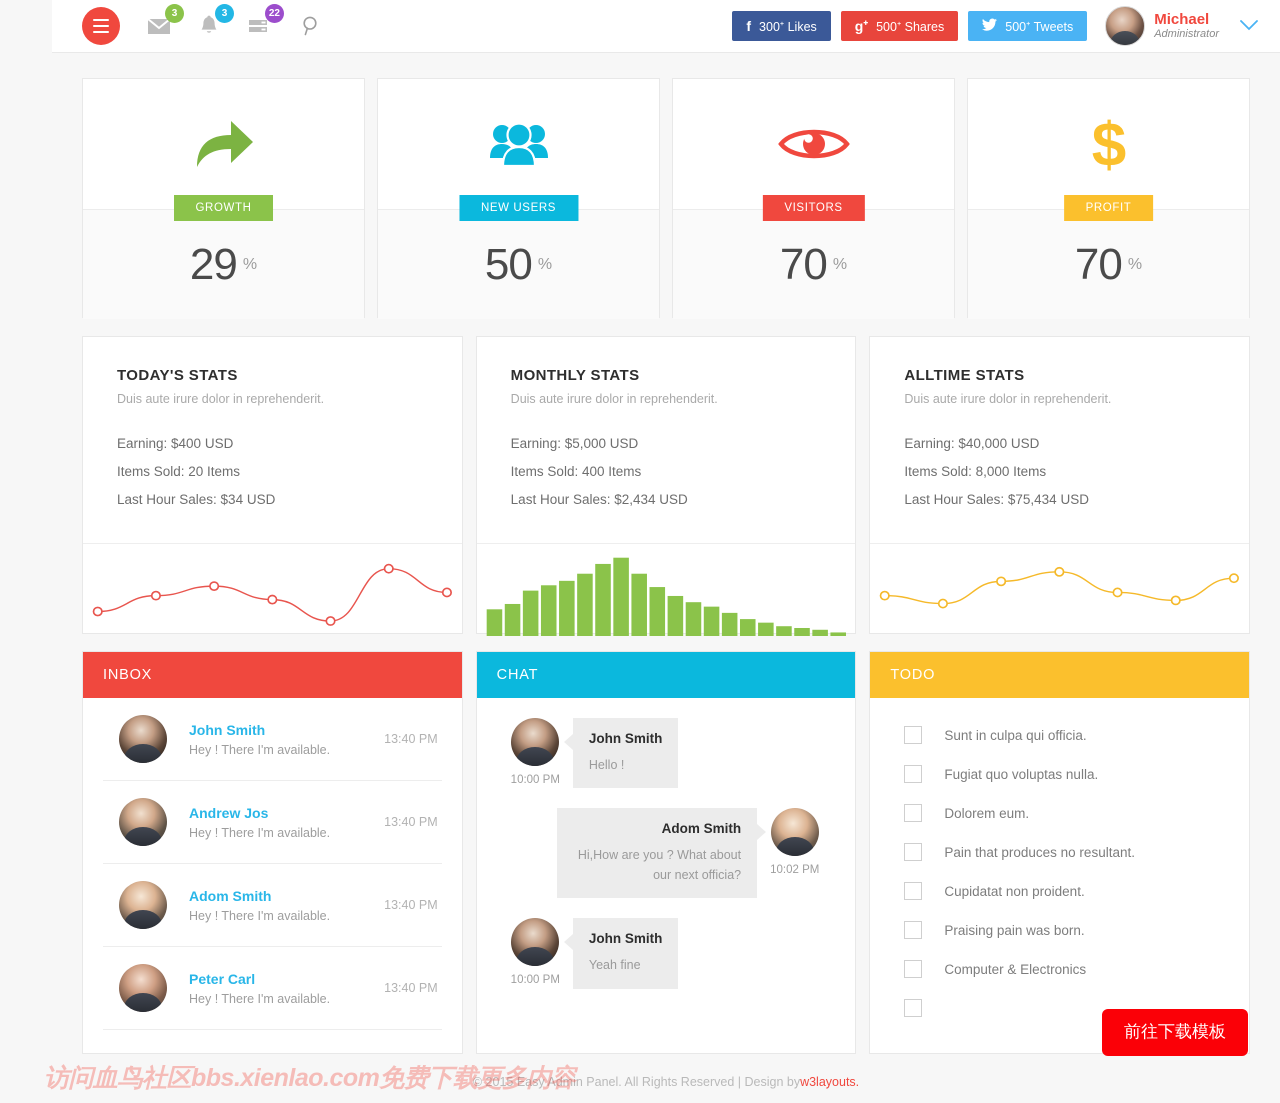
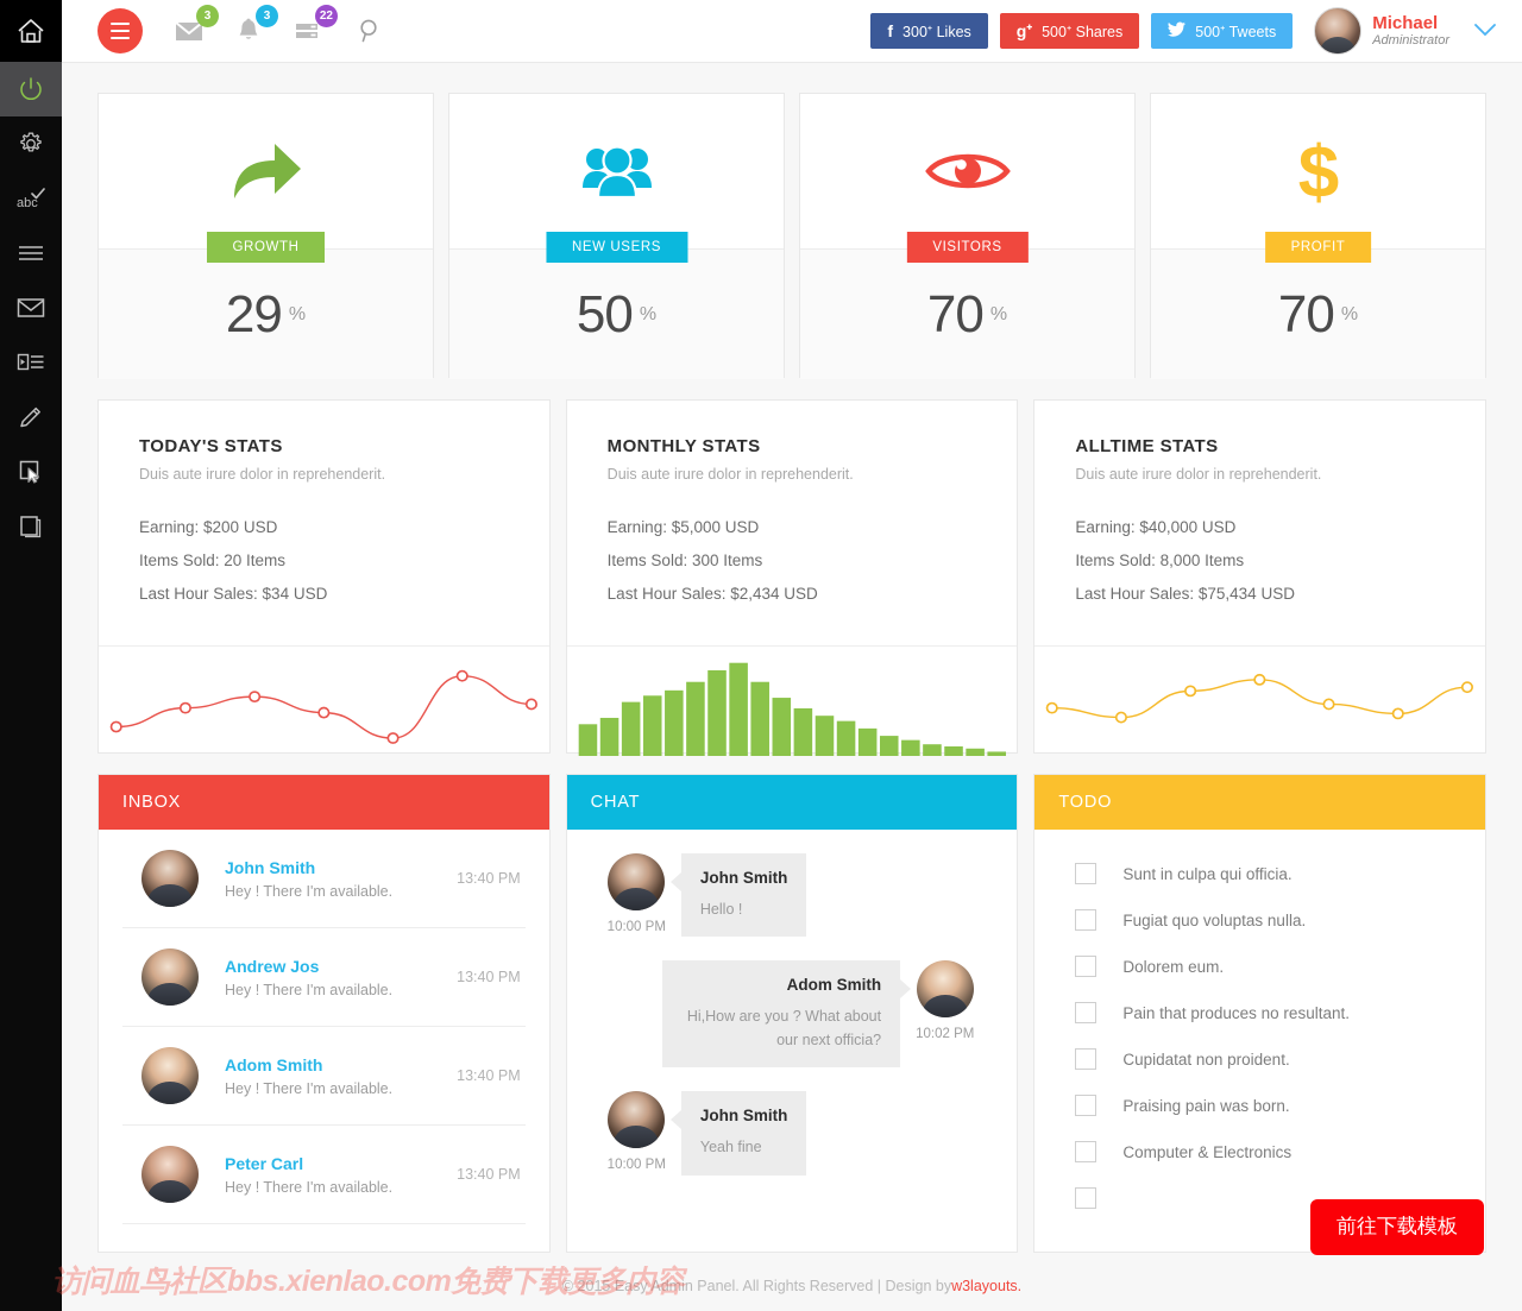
+ abc
  3
  3
  22
  f
  300⁺ Likes
  g⁺
  500⁺ Shares
  500⁺ Tweets
  Michael
  Administrator
  29
  %
  GROWTH
  50
  %
  NEW USERS
  70
  %
  VISITORS
  $
  70
  %
  PROFIT
  TODAY'S STATS
  Duis aute irure dolor in reprehenderit.
- Earning: $400 USD
+ Earning: $200 USD
  Items Sold: 20 Items
  Last Hour Sales: $34 USD
  MONTHLY STATS
  Duis aute irure dolor in reprehenderit.
  Earning: $5,000 USD
- Items Sold: 400 Items
+ Items Sold: 300 Items
  Last Hour Sales: $2,434 USD
  ALLTIME STATS
  Duis aute irure dolor in reprehenderit.
  Earning: $40,000 USD
  Items Sold: 8,000 Items
  Last Hour Sales: $75,434 USD
  INBOX
  John Smith
  Hey ! There I'm available.
  13:40 PM
  Andrew Jos
  Hey ! There I'm available.
  13:40 PM
  Adom Smith
  Hey ! There I'm available.
  13:40 PM
  Peter Carl
  Hey ! There I'm available.
  13:40 PM
  CHAT
  10:00 PM
  John Smith
  Hello !
  Adom Smith
  Hi,How are you ? What about our next officia?
  10:02 PM
  10:00 PM
  John Smith
  Yeah fine
  TODO
  Sunt in culpa qui officia.
  Fugiat quo voluptas nulla.
  Dolorem eum.
  Pain that produces no resultant.
  Cupidatat non proident.
  Praising pain was born.
  Computer & Electronics
  © 2015 Easy Admin Panel. All Rights Reserved | Design by
  w3layouts.
  访问血鸟社区bbs.xienlao.com免费下载更多内容
  前往下载模板
